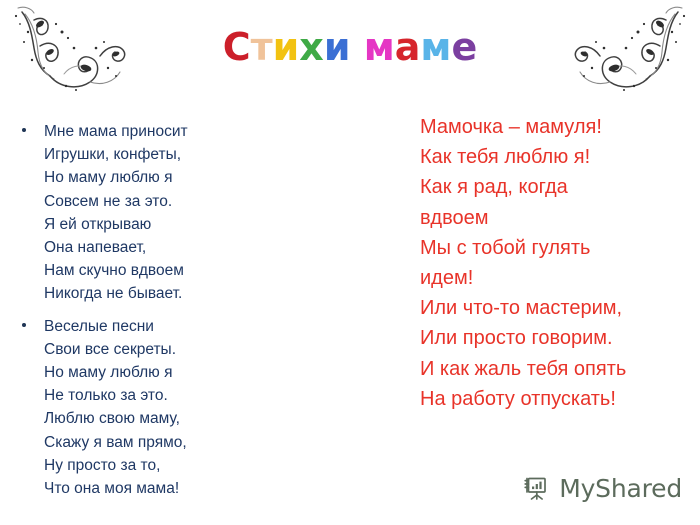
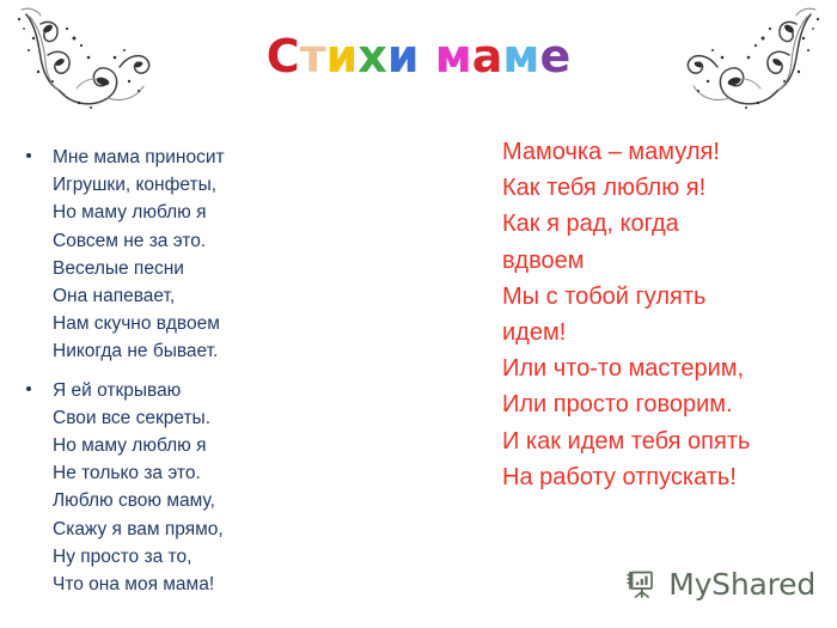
  Стихи маме
  Мне мама приносит
  Игрушки, конфеты,
  Но маму люблю я
  Совсем не за это.
- Я ей открываю
+ Веселые песни
  Она напевает,
  Нам скучно вдвоем
  Никогда не бывает.
- Веселые песни
+ Я ей открываю
  Свои все секреты.
  Но маму люблю я
  Не только за это.
  Люблю свою маму,
  Скажу я вам прямо,
  Ну просто за то,
  Что она моя мама!
  Мамочка – мамуля!
  Как тебя люблю я!
  Как я рад, когда
  вдвоем
  Мы с тобой гулять
  идем!
  Или что-то мастерим,
  Или просто говорим.
- И как жаль тебя опять
+ И как идем тебя опять
  На работу отпускать!
  MyShared
